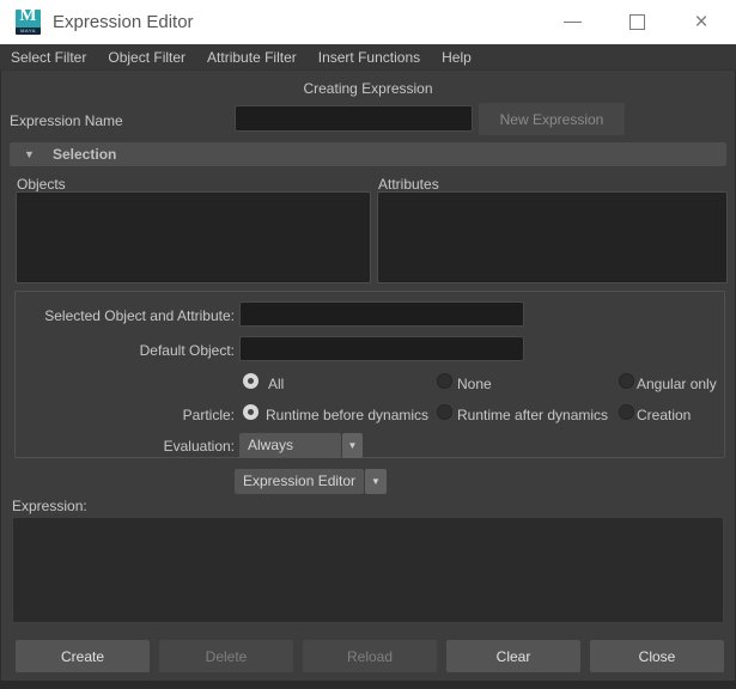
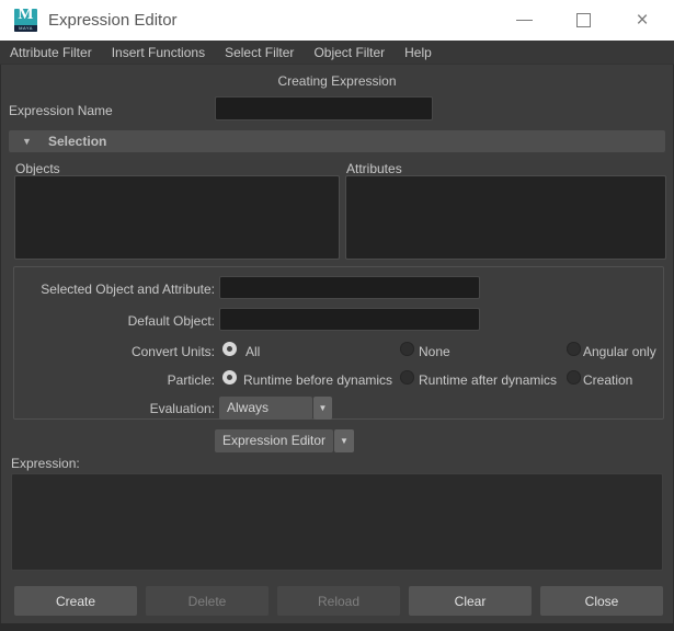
  M
  Expression Editor
  ×
- Select Filter
+ Attribute Filter
- Object Filter
+ Insert Functions
- Attribute Filter
+ Select Filter
- Insert Functions
+ Object Filter
  Help
  Creating Expression
  Expression Name
- New Expression
  ▼
  Selection
  Objects
  Attributes
  Selected Object and Attribute:
  Default Object:
+ Convert Units:
  All
  None
  Angular only
  Particle:
  Runtime before dynamics
  Runtime after dynamics
  Creation
  Evaluation:
  Always
  ▼
  Expression Editor
  ▼
  Expression:
  Create
  Delete
  Reload
  Clear
  Close
